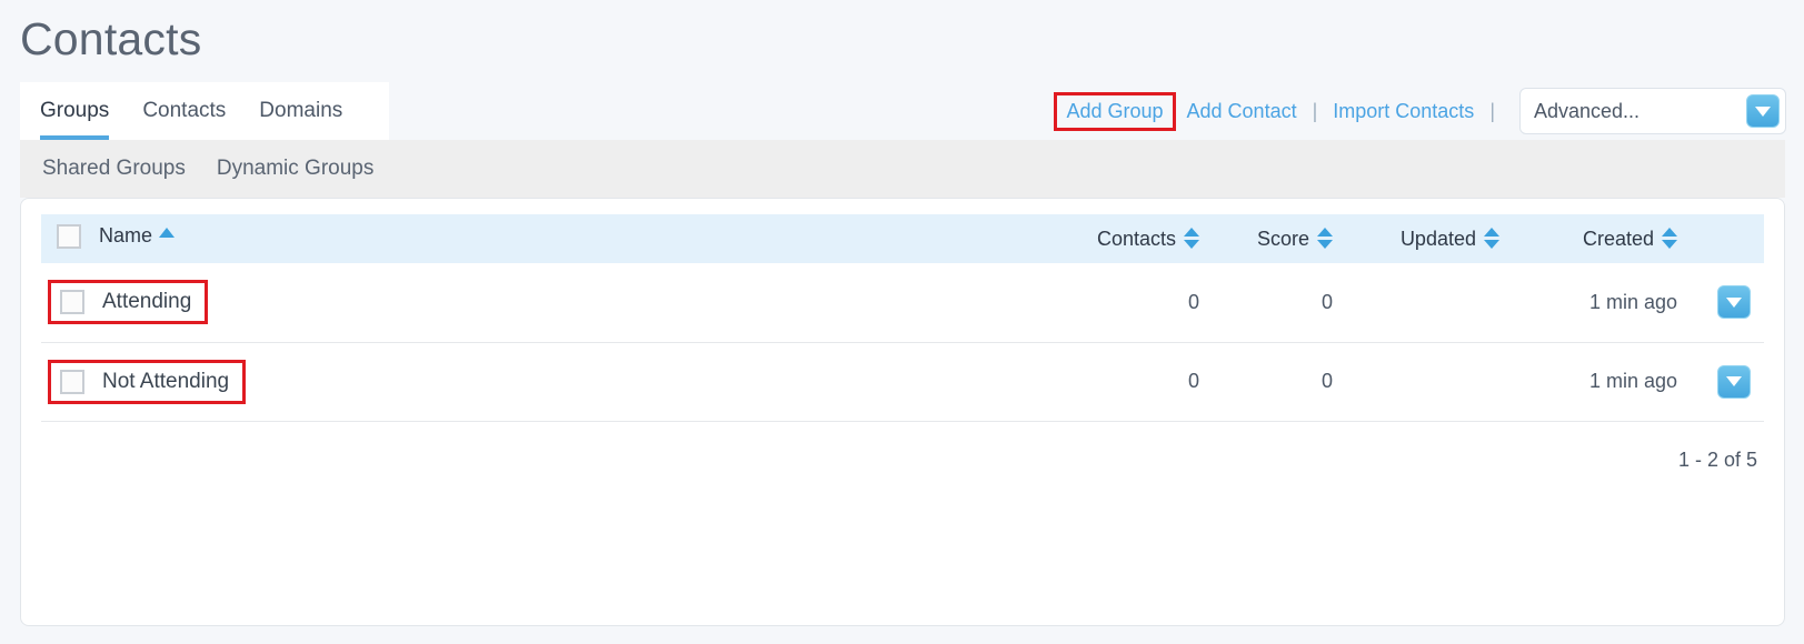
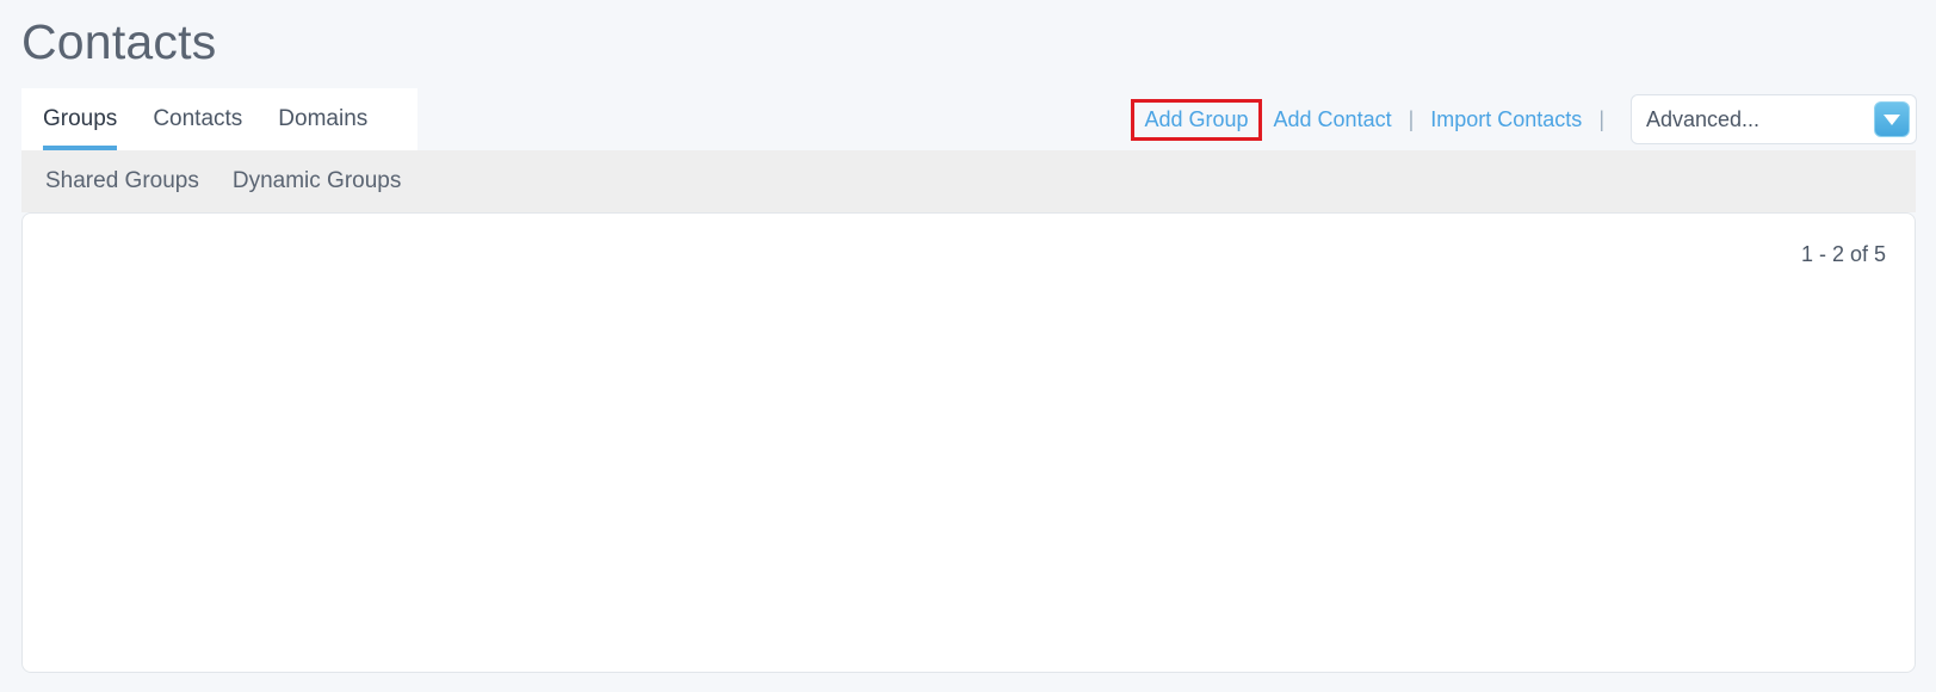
  Contacts
  Groups
  Contacts
  Domains
  Add Group
  Add Contact
  |
  Import Contacts
  |
  Advanced...
  Shared Groups
  Dynamic Groups
- Name	Contacts	Score	Updated	Created
- Attending	0	0		1 min ago
- Not Attending	0	0		1 min ago
  1 - 2 of 5
